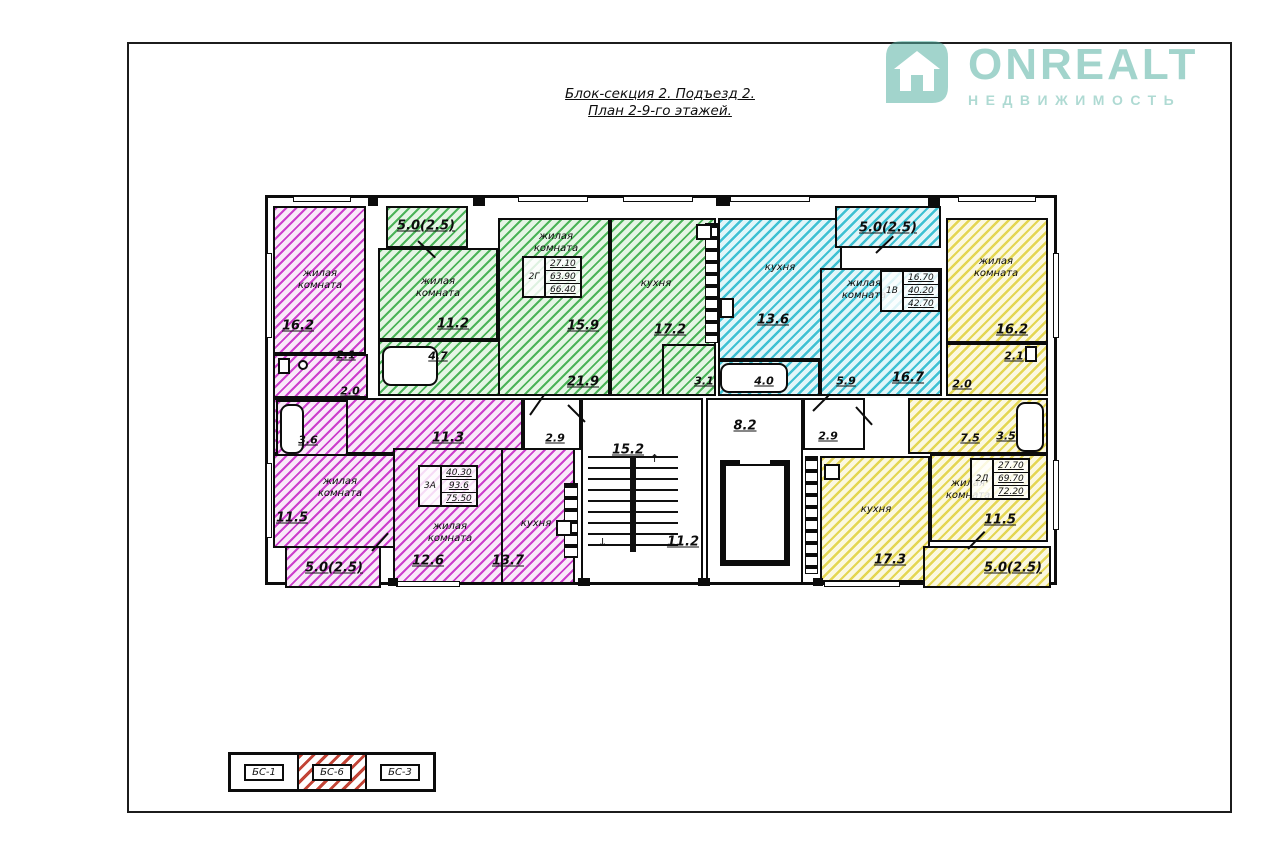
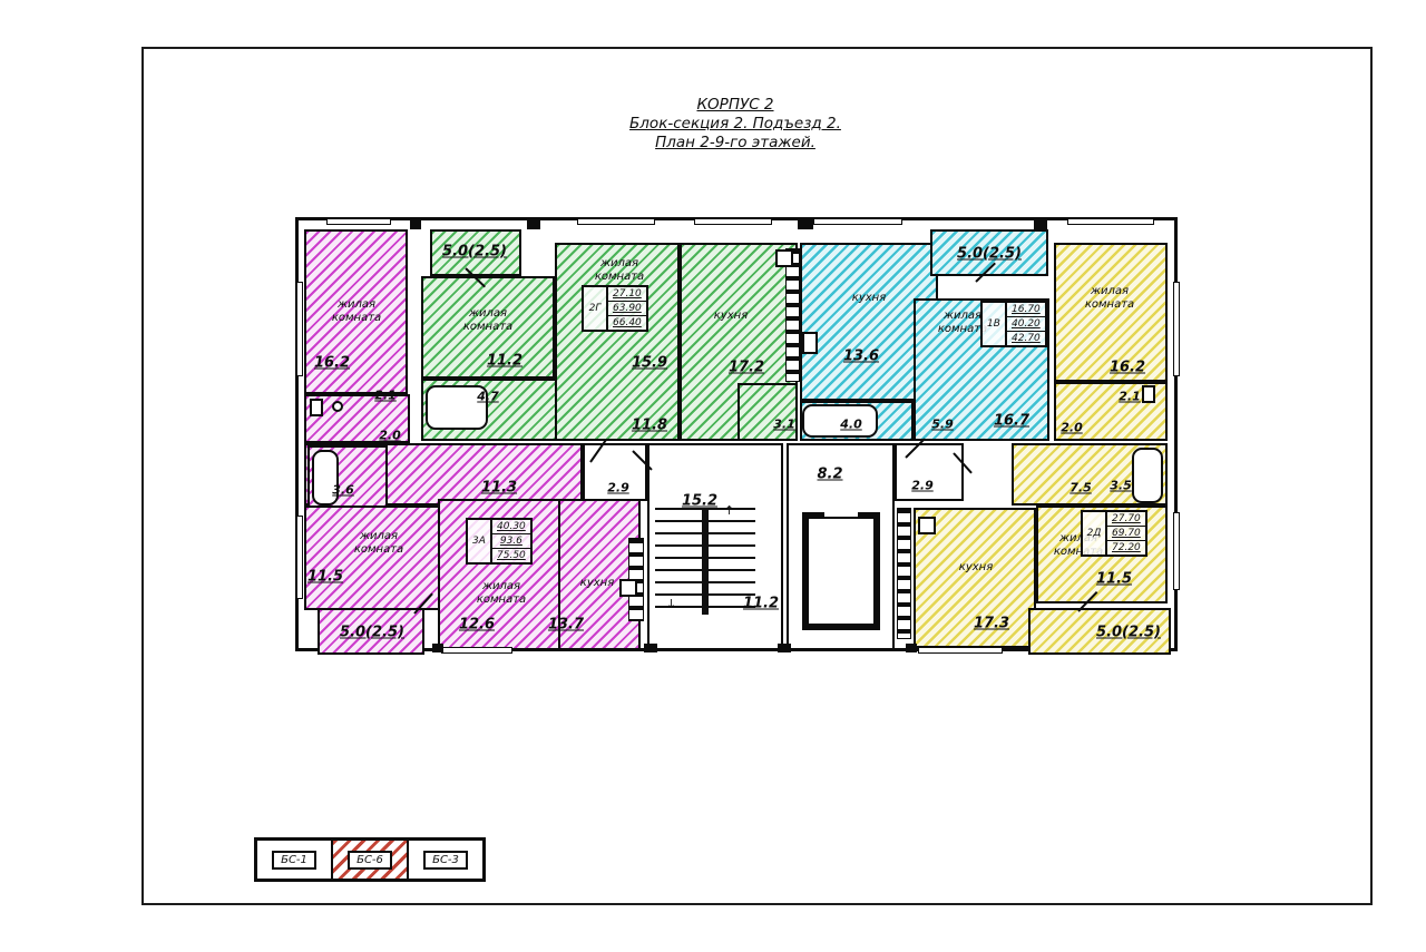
+ КОРПУС 2
  Блок-секция 2. Подъезд 2.
  План 2-9-го этажей.
- ONREALT
- НЕДВИЖИМОСТЬ
  ↑
  ↓
  жилая комната
  16.2
  2.1
  2.0
  3.6
  жилая комната
  11.5
  11.3
  жилая комната
  12.6
  кухня
  13.7
  5.0(2.5)
  3А
  40.30
  93.6
  75.50
  5.0(2.5)
  жилая комната
  11.2
  4.7
  жилая комната
  15.9
- 21.9
+ 11.8
  кухня
  17.2
  3.1
  2Г
  27.10
  63.90
  66.40
  кухня
  13.6
  4.0
  жилая комната
  16.7
  5.9
  5.0(2.5)
  1В
  16.70
  40.20
  42.70
  жилая комната
  16.2
  2.1
  2.0
  7.5
  3.5
  жилая комната
  11.5
  кухня
  17.3
  5.0(2.5)
  2Д
  27.70
  69.70
  72.20
  15.2
  11.2
  8.2
  2.9
  2.9
  БС-1
  БС-6
  БС-3
